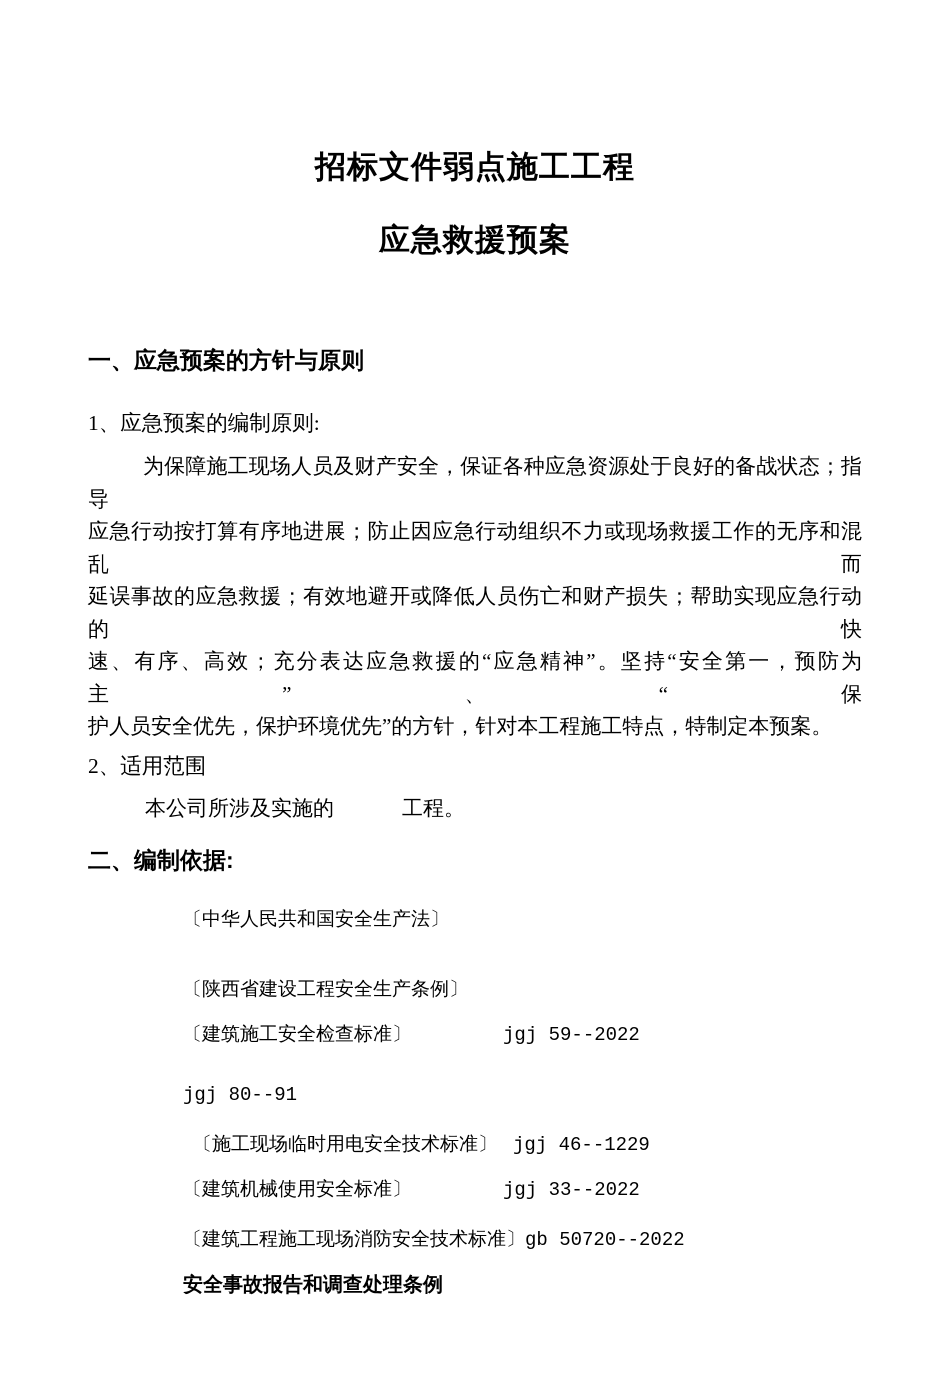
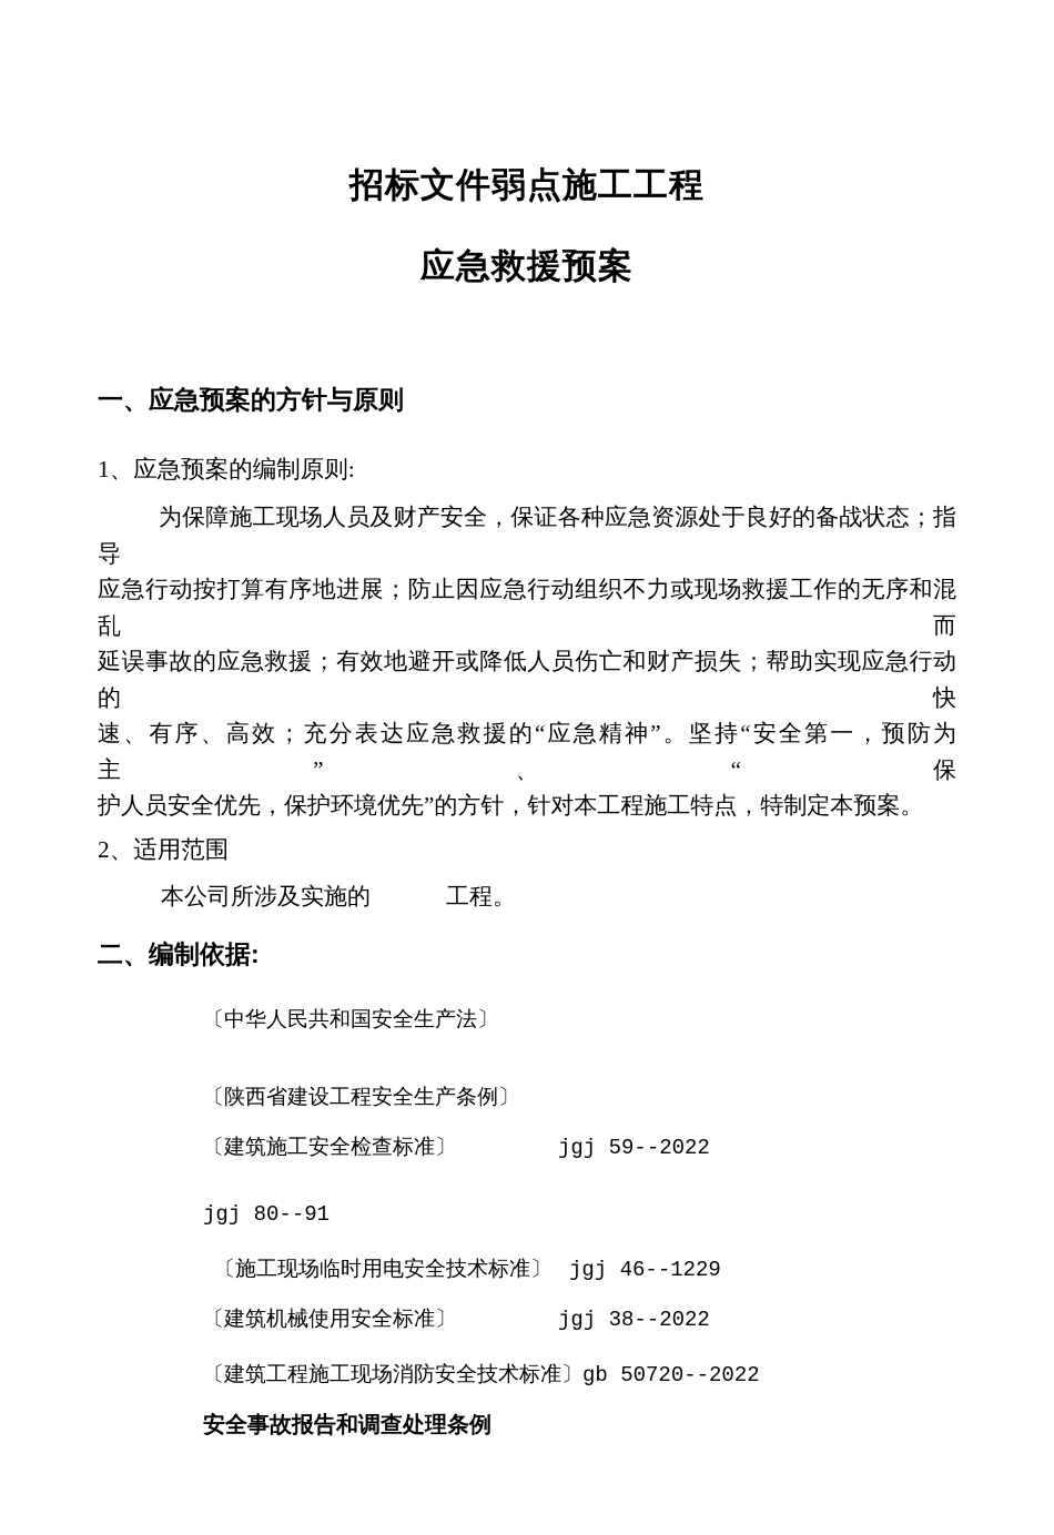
  招标文件弱点施工工程
  应急救援预案
  一、应急预案的方针与原则
  1、应急预案的编制原则:
  为保障施工现场人员及财产安全，保证各种应急资源处于良好的备战状态；指导
  应急行动按打算有序地进展；防止因应急行动组织不力或现场救援工作的无序和混乱而
  延误事故的应急救援；有效地避开或降低人员伤亡和财产损失；帮助实现应急行动的快
  速、有序、高效；充分表达应急救援的“应急精神”。坚持“安全第一，预防为主”、“保
  护人员安全优先，保护环境优先”的方针，针对本工程施工特点，特制定本预案。
  2、适用范围
  本公司所涉及实施的 工程。
  二、编制依据:
  〔中华人民共和国安全生产法〕
  〔陕西省建设工程安全生产条例〕
  〔建筑施工安全检查标准〕
  jgj 59--2022
  jgj 80--91
  〔施工现场临时用电安全技术标准〕
  jgj 46--1229
  〔建筑机械使用安全标准〕
- jgj 33--2022
+ jgj 38--2022
  〔建筑工程施工现场消防安全技术标准〕
  gb 50720--2022
  安全事故报告和调查处理条例
